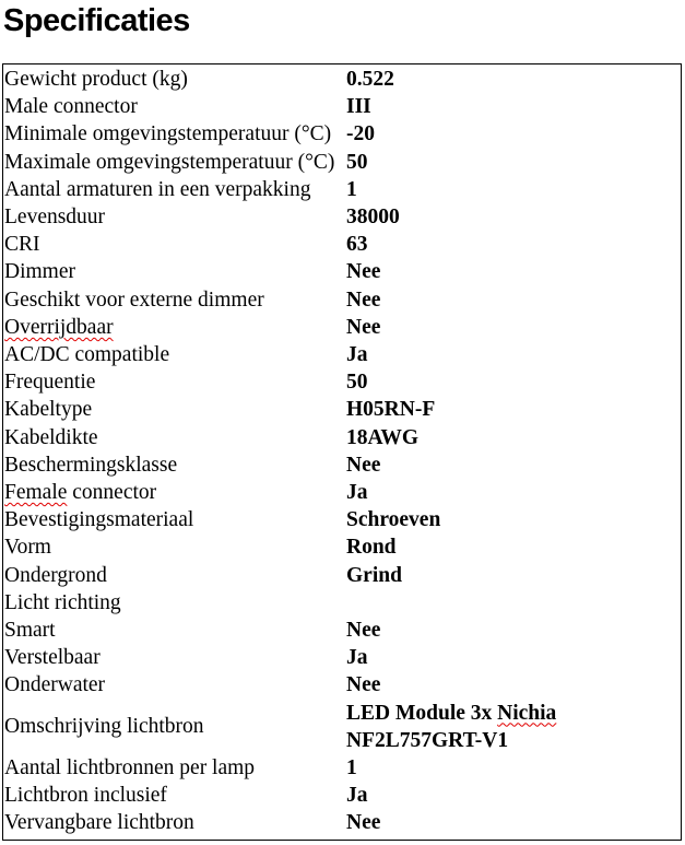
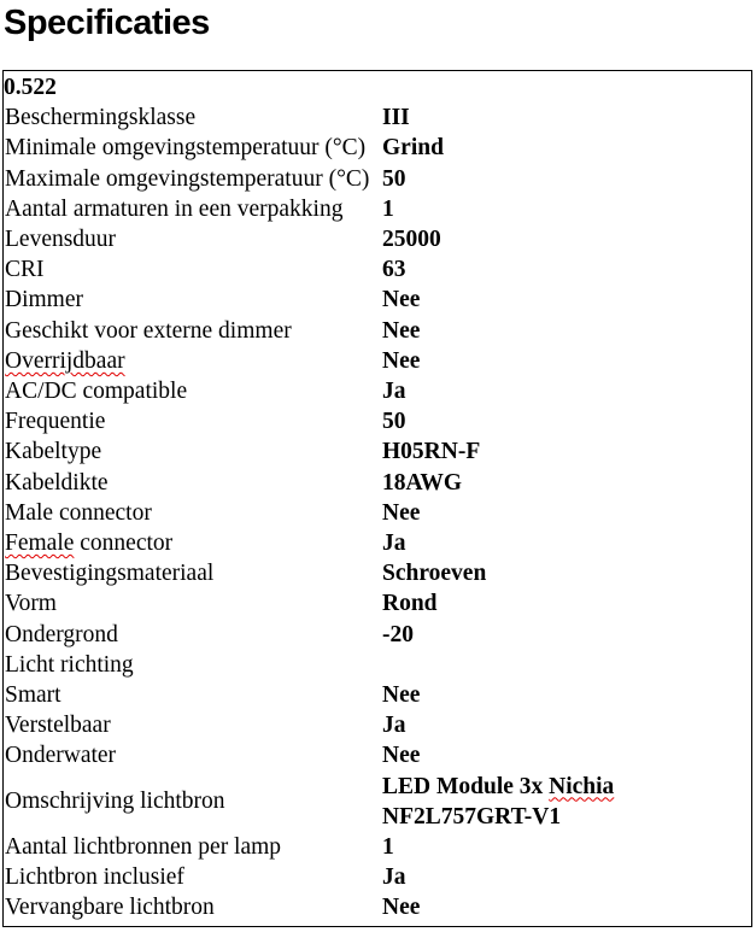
  Specificaties
- Gewicht product (kg)
  0.522
- Male connector
+ Beschermingsklasse
  III
  Minimale omgevingstemperatuur (°C)
- -20
+ Grind
  Maximale omgevingstemperatuur (°C)
  50
  Aantal armaturen in een verpakking
  1
  Levensduur
- 38000
+ 25000
  CRI
  63
  Dimmer
  Nee
  Geschikt voor externe dimmer
  Nee
  Overrijdbaar
  Nee
  AC/DC compatible
  Ja
  Frequentie
  50
  Kabeltype
  H05RN-F
  Kabeldikte
  18AWG
- Beschermingsklasse
+ Male connector
  Nee
  Female connector
  Ja
  Bevestigingsmateriaal
  Schroeven
  Vorm
  Rond
  Ondergrond
- Grind
+ -20
  Licht richting
  Smart
  Nee
  Verstelbaar
  Ja
  Onderwater
  Nee
  Omschrijving lichtbron
  LED Module 3x Nichia
  NF2L757GRT-V1
  Aantal lichtbronnen per lamp
  1
  Lichtbron inclusief
  Ja
  Vervangbare lichtbron
  Nee
